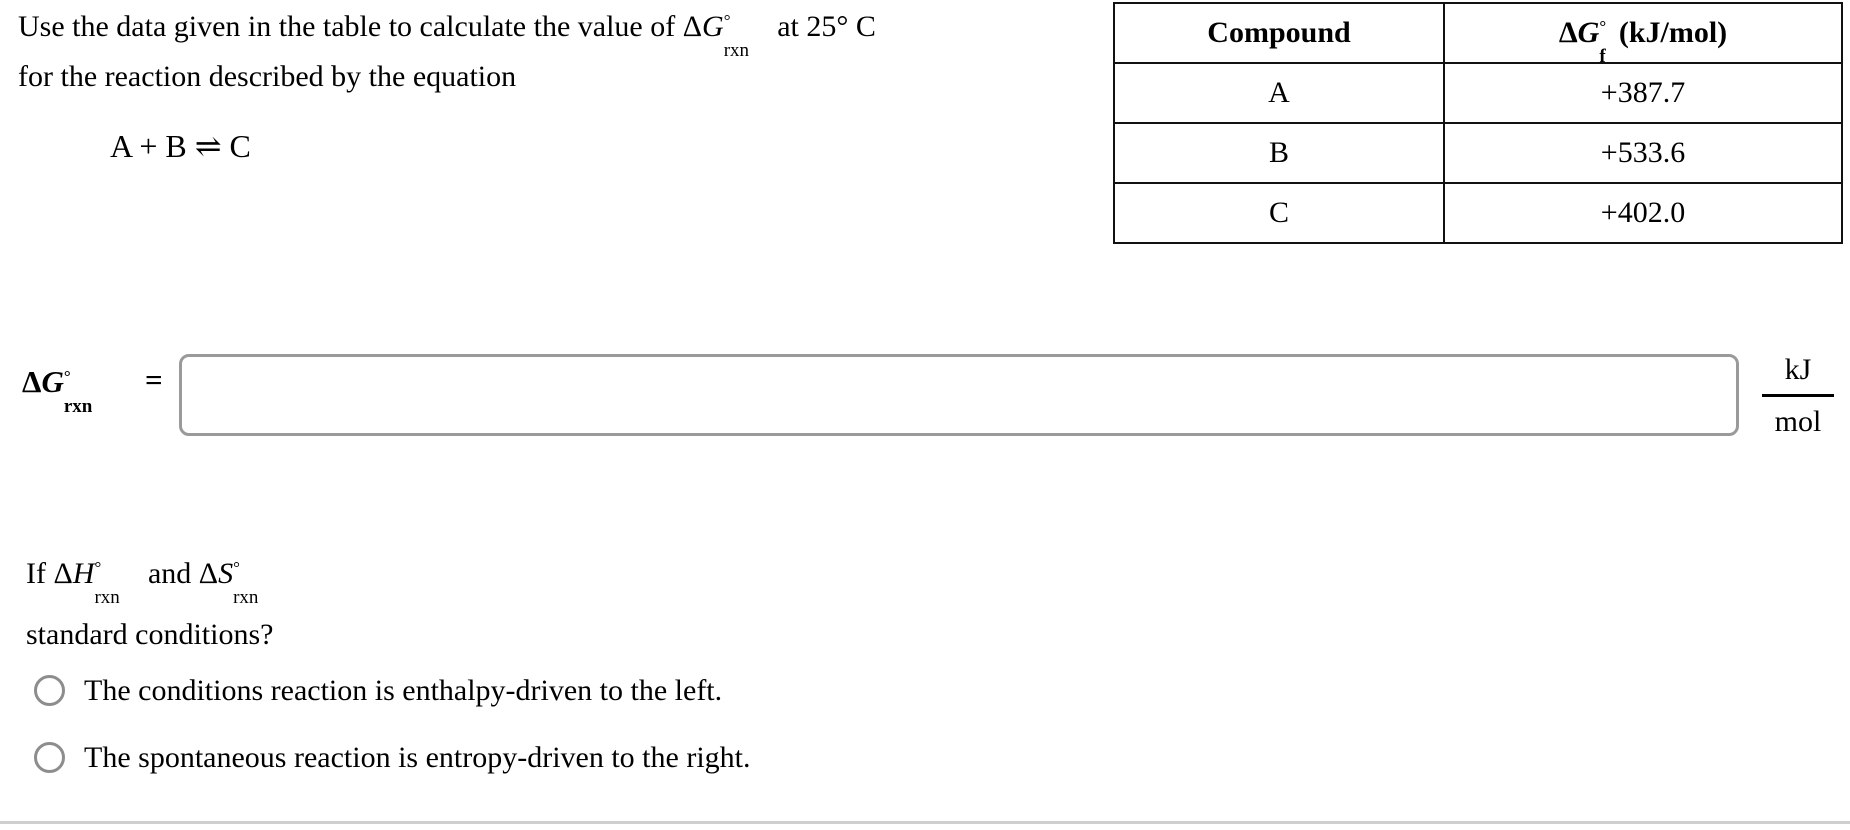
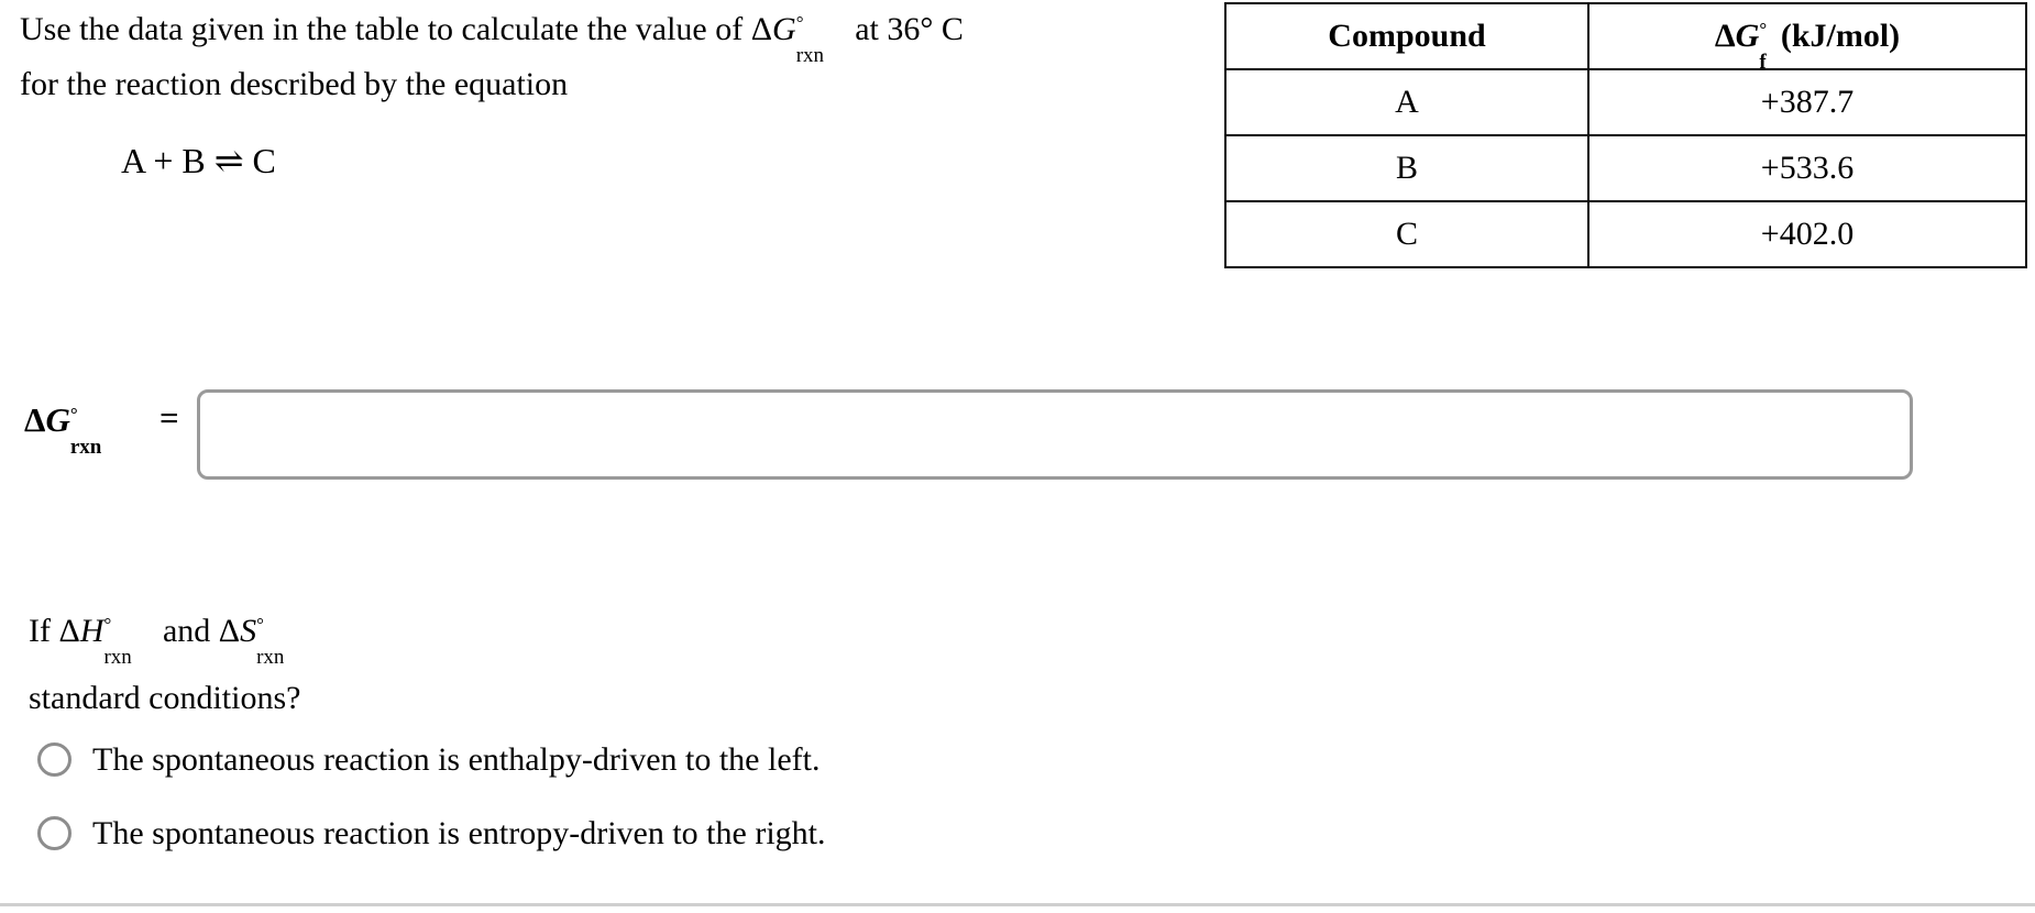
  Use the data given in the table to calculate the value of ΔG
  °
  rxn
- at 25° C
+ at 36° C
  for the reaction described by the equation
  A + B ⇌ C
  Compound	ΔG°f (kJ/mol)
  A	+387.7
  B	+533.6
  C	+402.0
  ΔG
  °
  rxn
  =
- kJ
- mol
  If ΔH
  °
  rxn
  and ΔS
  °
  rxn
  standard conditions?
- The conditions reaction is enthalpy-driven to the left.
+ The spontaneous reaction is enthalpy-driven to the left.
  The spontaneous reaction is entropy-driven to the right.
